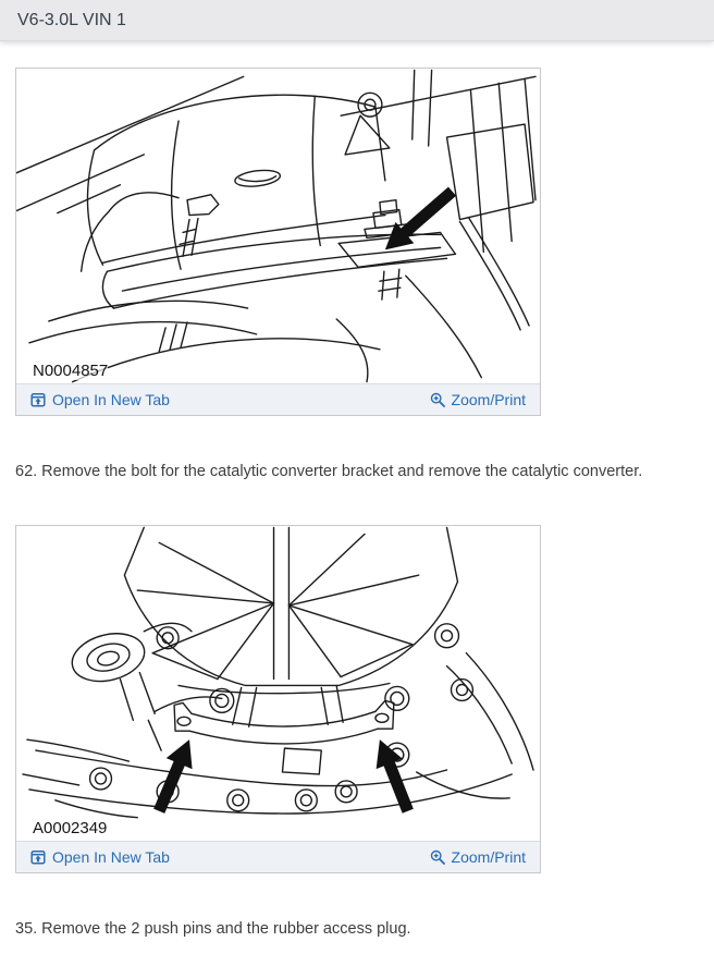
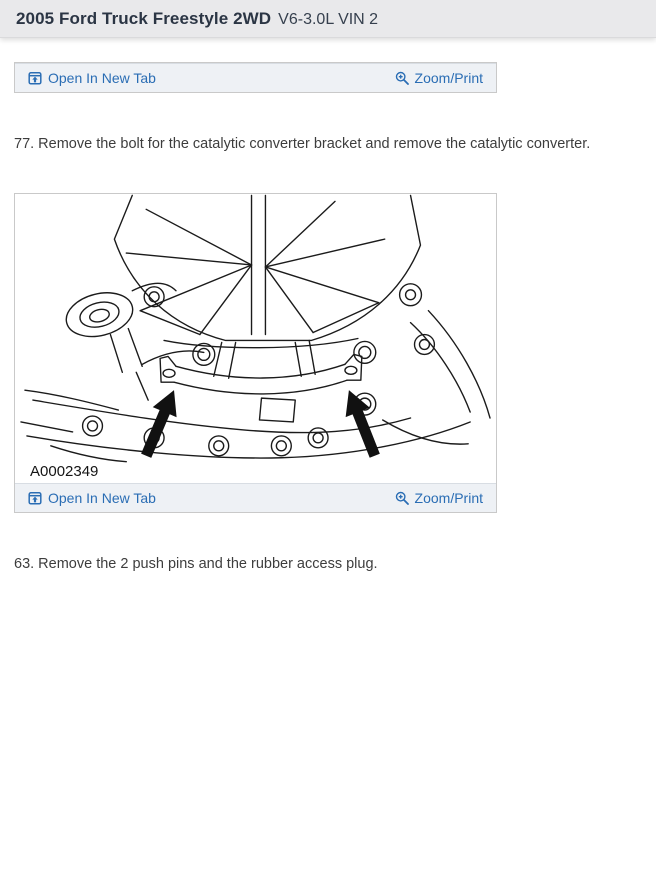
+ 2005 Ford Truck Freestyle 2WD
- V6-3.0L VIN 1
+ V6-3.0L VIN 2
- N0004857
  Open In New Tab
  Zoom/Print
- 62. Remove the bolt for the catalytic converter bracket and remove the catalytic converter.
+ 77. Remove the bolt for the catalytic converter bracket and remove the catalytic converter.
  A0002349
  Open In New Tab
  Zoom/Print
- 35. Remove the 2 push pins and the rubber access plug.
+ 63. Remove the 2 push pins and the rubber access plug.
